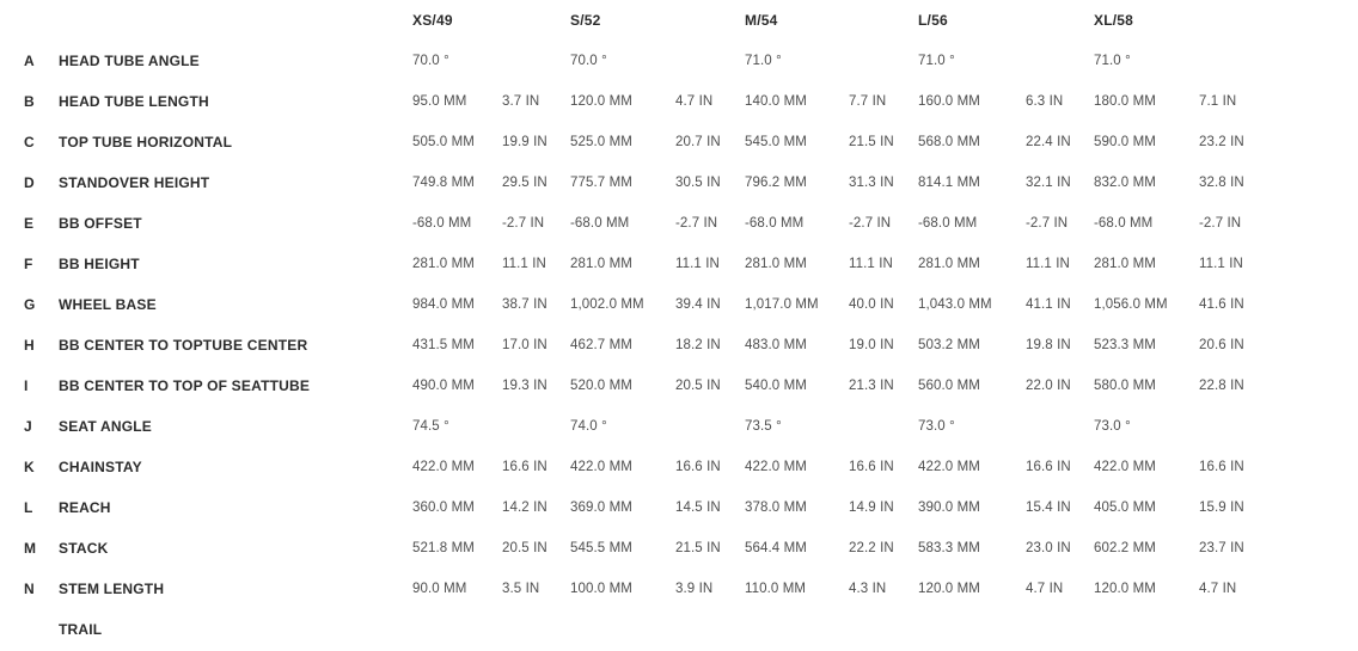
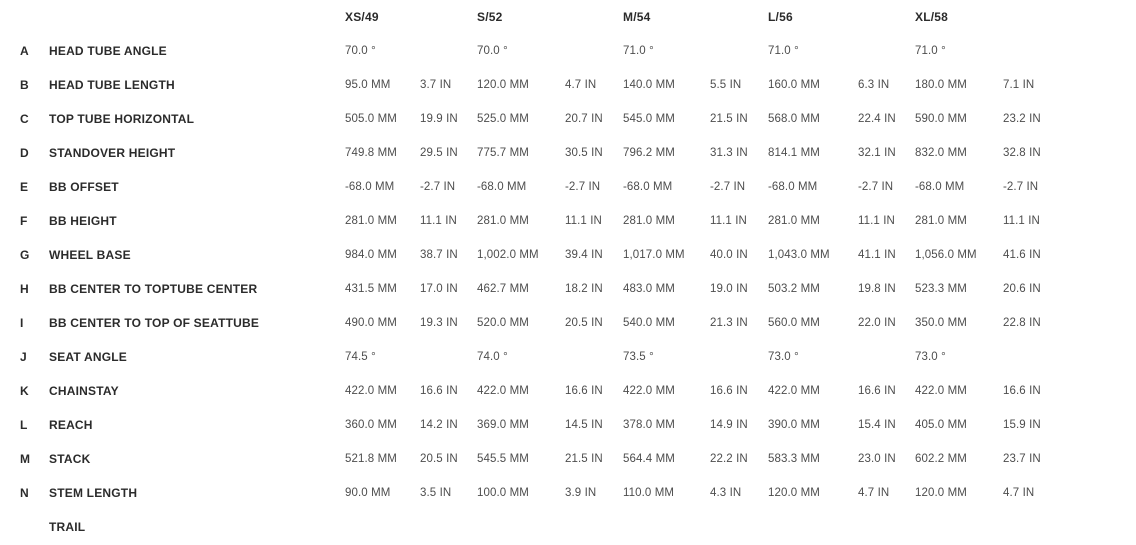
  XS/49
  S/52
  M/54
  L/56
  XL/58
  A
  HEAD TUBE ANGLE
  70.0 °
  70.0 °
  71.0 °
  71.0 °
  71.0 °
  B
  HEAD TUBE LENGTH
  95.0 MM
  3.7 IN
  120.0 MM
  4.7 IN
  140.0 MM
- 7.7 IN
+ 5.5 IN
  160.0 MM
  6.3 IN
  180.0 MM
  7.1 IN
  C
  TOP TUBE HORIZONTAL
  505.0 MM
  19.9 IN
  525.0 MM
  20.7 IN
  545.0 MM
  21.5 IN
  568.0 MM
  22.4 IN
  590.0 MM
  23.2 IN
  D
  STANDOVER HEIGHT
  749.8 MM
  29.5 IN
  775.7 MM
  30.5 IN
  796.2 MM
  31.3 IN
  814.1 MM
  32.1 IN
  832.0 MM
  32.8 IN
  E
  BB OFFSET
  -68.0 MM
  -2.7 IN
  -68.0 MM
  -2.7 IN
  -68.0 MM
  -2.7 IN
  -68.0 MM
  -2.7 IN
  -68.0 MM
  -2.7 IN
  F
  BB HEIGHT
  281.0 MM
  11.1 IN
  281.0 MM
  11.1 IN
  281.0 MM
  11.1 IN
  281.0 MM
  11.1 IN
  281.0 MM
  11.1 IN
  G
  WHEEL BASE
  984.0 MM
  38.7 IN
  1,002.0 MM
  39.4 IN
  1,017.0 MM
  40.0 IN
  1,043.0 MM
  41.1 IN
  1,056.0 MM
  41.6 IN
  H
  BB CENTER TO TOPTUBE CENTER
  431.5 MM
  17.0 IN
  462.7 MM
  18.2 IN
  483.0 MM
  19.0 IN
  503.2 MM
  19.8 IN
  523.3 MM
  20.6 IN
  I
  BB CENTER TO TOP OF SEATTUBE
  490.0 MM
  19.3 IN
  520.0 MM
  20.5 IN
  540.0 MM
  21.3 IN
  560.0 MM
  22.0 IN
- 580.0 MM
+ 350.0 MM
  22.8 IN
  J
  SEAT ANGLE
  74.5 °
  74.0 °
  73.5 °
  73.0 °
  73.0 °
  K
  CHAINSTAY
  422.0 MM
  16.6 IN
  422.0 MM
  16.6 IN
  422.0 MM
  16.6 IN
  422.0 MM
  16.6 IN
  422.0 MM
  16.6 IN
  L
  REACH
  360.0 MM
  14.2 IN
  369.0 MM
  14.5 IN
  378.0 MM
  14.9 IN
  390.0 MM
  15.4 IN
  405.0 MM
  15.9 IN
  M
  STACK
  521.8 MM
  20.5 IN
  545.5 MM
  21.5 IN
  564.4 MM
  22.2 IN
  583.3 MM
  23.0 IN
  602.2 MM
  23.7 IN
  N
  STEM LENGTH
  90.0 MM
  3.5 IN
  100.0 MM
  3.9 IN
  110.0 MM
  4.3 IN
  120.0 MM
  4.7 IN
  120.0 MM
  4.7 IN
  TRAIL
